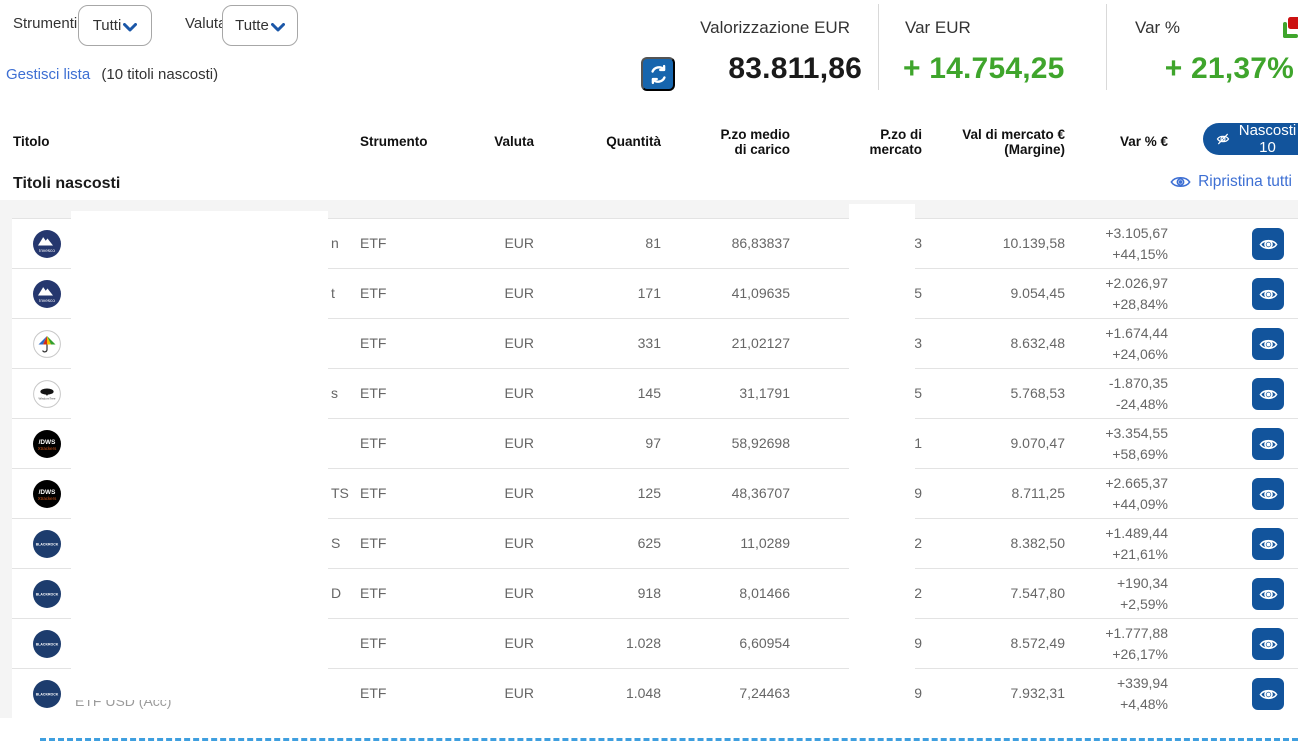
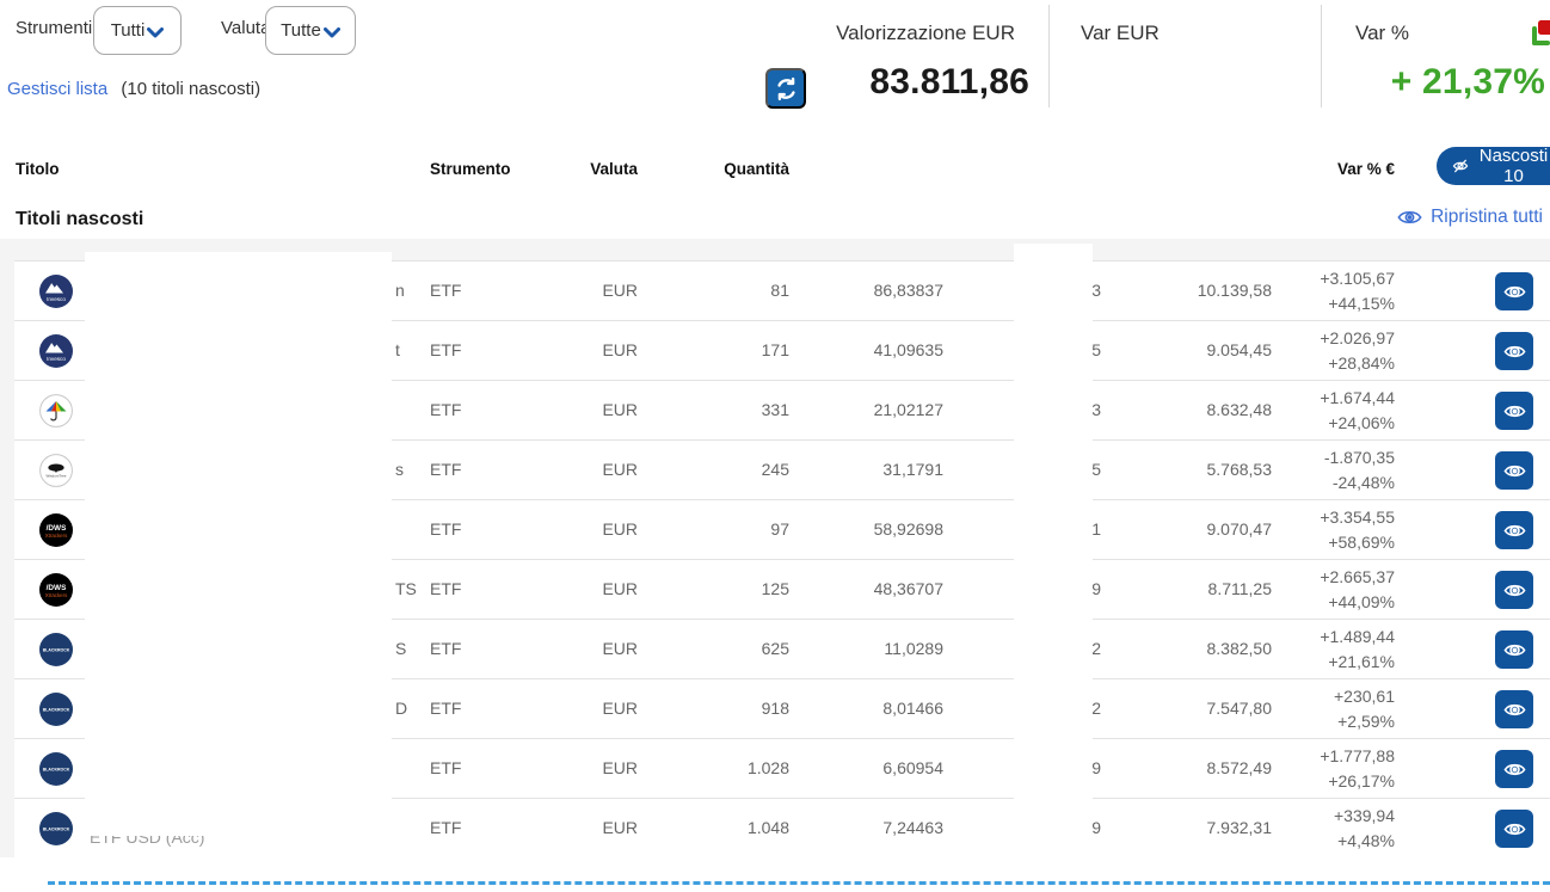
  Strumenti
  Tutti
  Valut
  Tutte
  Gestisci lista (10 titoli nascosti)
  Valorizzazione EUR
  83.811,86
  Var EUR
- + 14.754,25
  Var %
  + 21,37%
  Titolo
  Strumento
  Valuta
  Quantità
- P.zo medio
- di carico
- P.zo di
- mercato
- Val di mercato €
- (Margine)
  Var % €
  Nascosti 10
  Titoli nascosti
  Ripristina tutti
  n
  ETF
  EUR
  81
  86,83837
  3
  10.139,58
  +3.105,67
  +44,15%
  t
  ETF
  EUR
  171
  41,09635
  5
  9.054,45
  +2.026,97
  +28,84%
  ETF
  EUR
  331
  21,02127
  3
  8.632,48
  +1.674,44
  +24,06%
  s
  ETF
  EUR
- 145
+ 245
  31,1791
  5
  5.768,53
  -1.870,35
  -24,48%
  ETF
  EUR
  97
  58,92698
  1
  9.070,47
  +3.354,55
  +58,69%
  TS
  ETF
  EUR
  125
  48,36707
  9
  8.711,25
  +2.665,37
  +44,09%
  S
  ETF
  EUR
  625
  11,0289
  2
  8.382,50
  +1.489,44
  +21,61%
  D
  ETF
  EUR
  918
  8,01466
  2
  7.547,80
- +190,34
+ +230,61
  +2,59%
  ETF
  EUR
  1.028
  6,60954
  9
  8.572,49
  +1.777,88
  +26,17%
  ETF USD (Acc)
  ETF
  EUR
  1.048
  7,24463
  9
  7.932,31
  +339,94
  +4,48%
